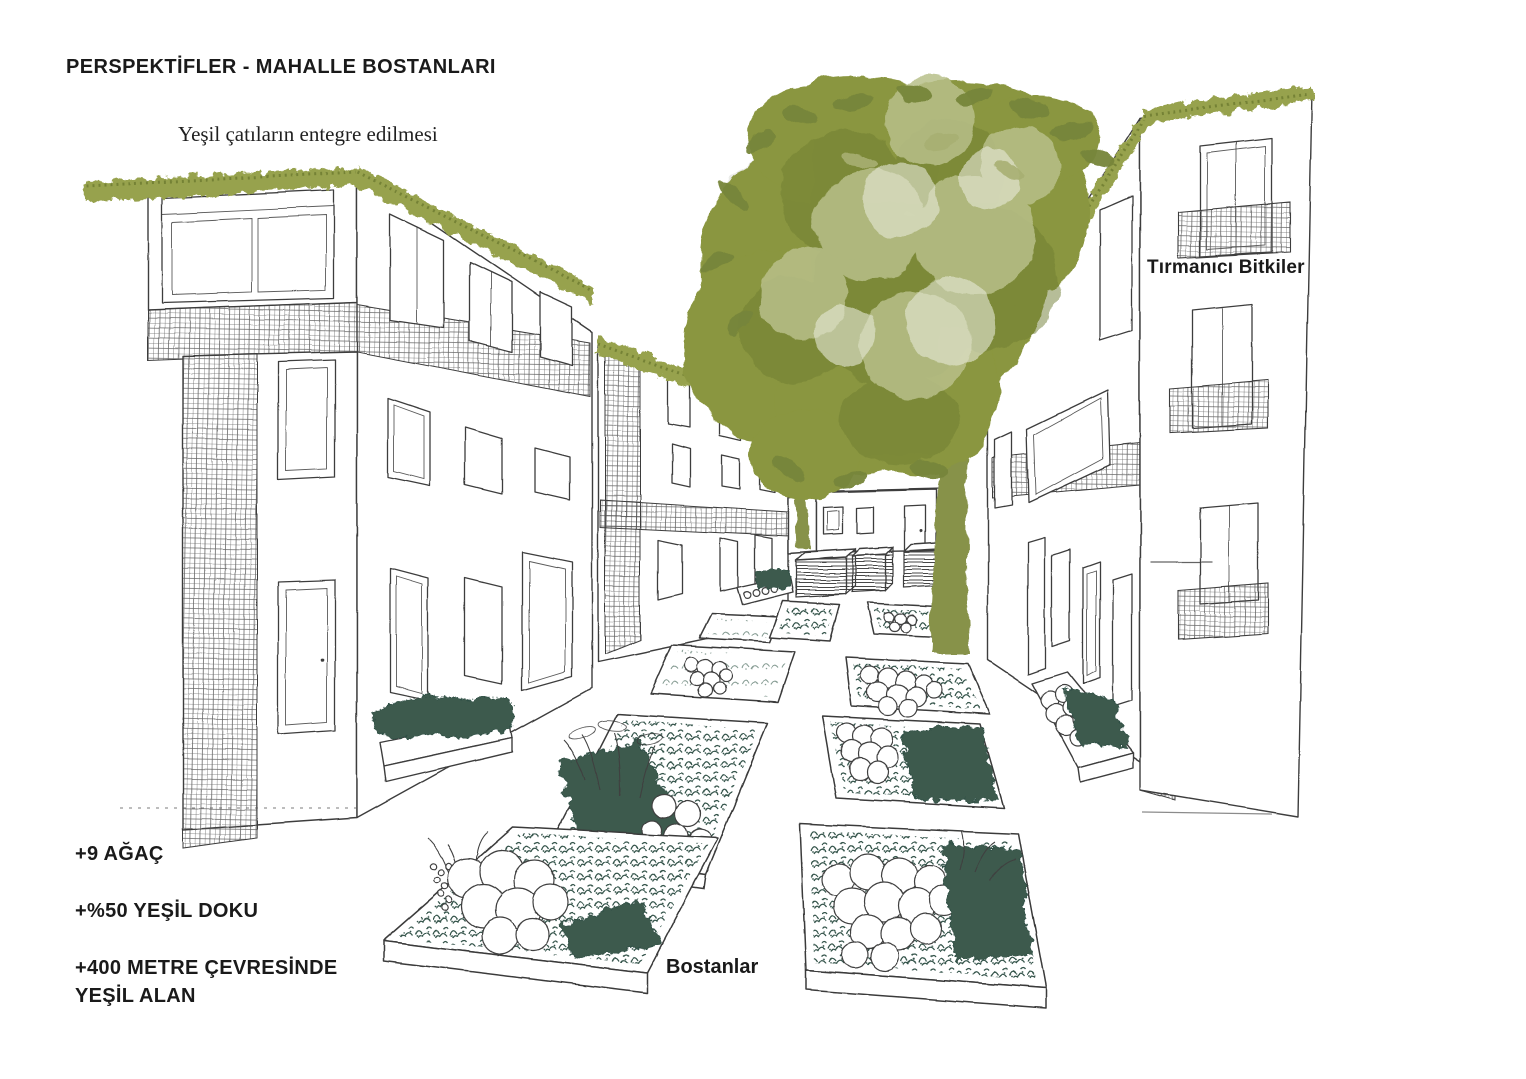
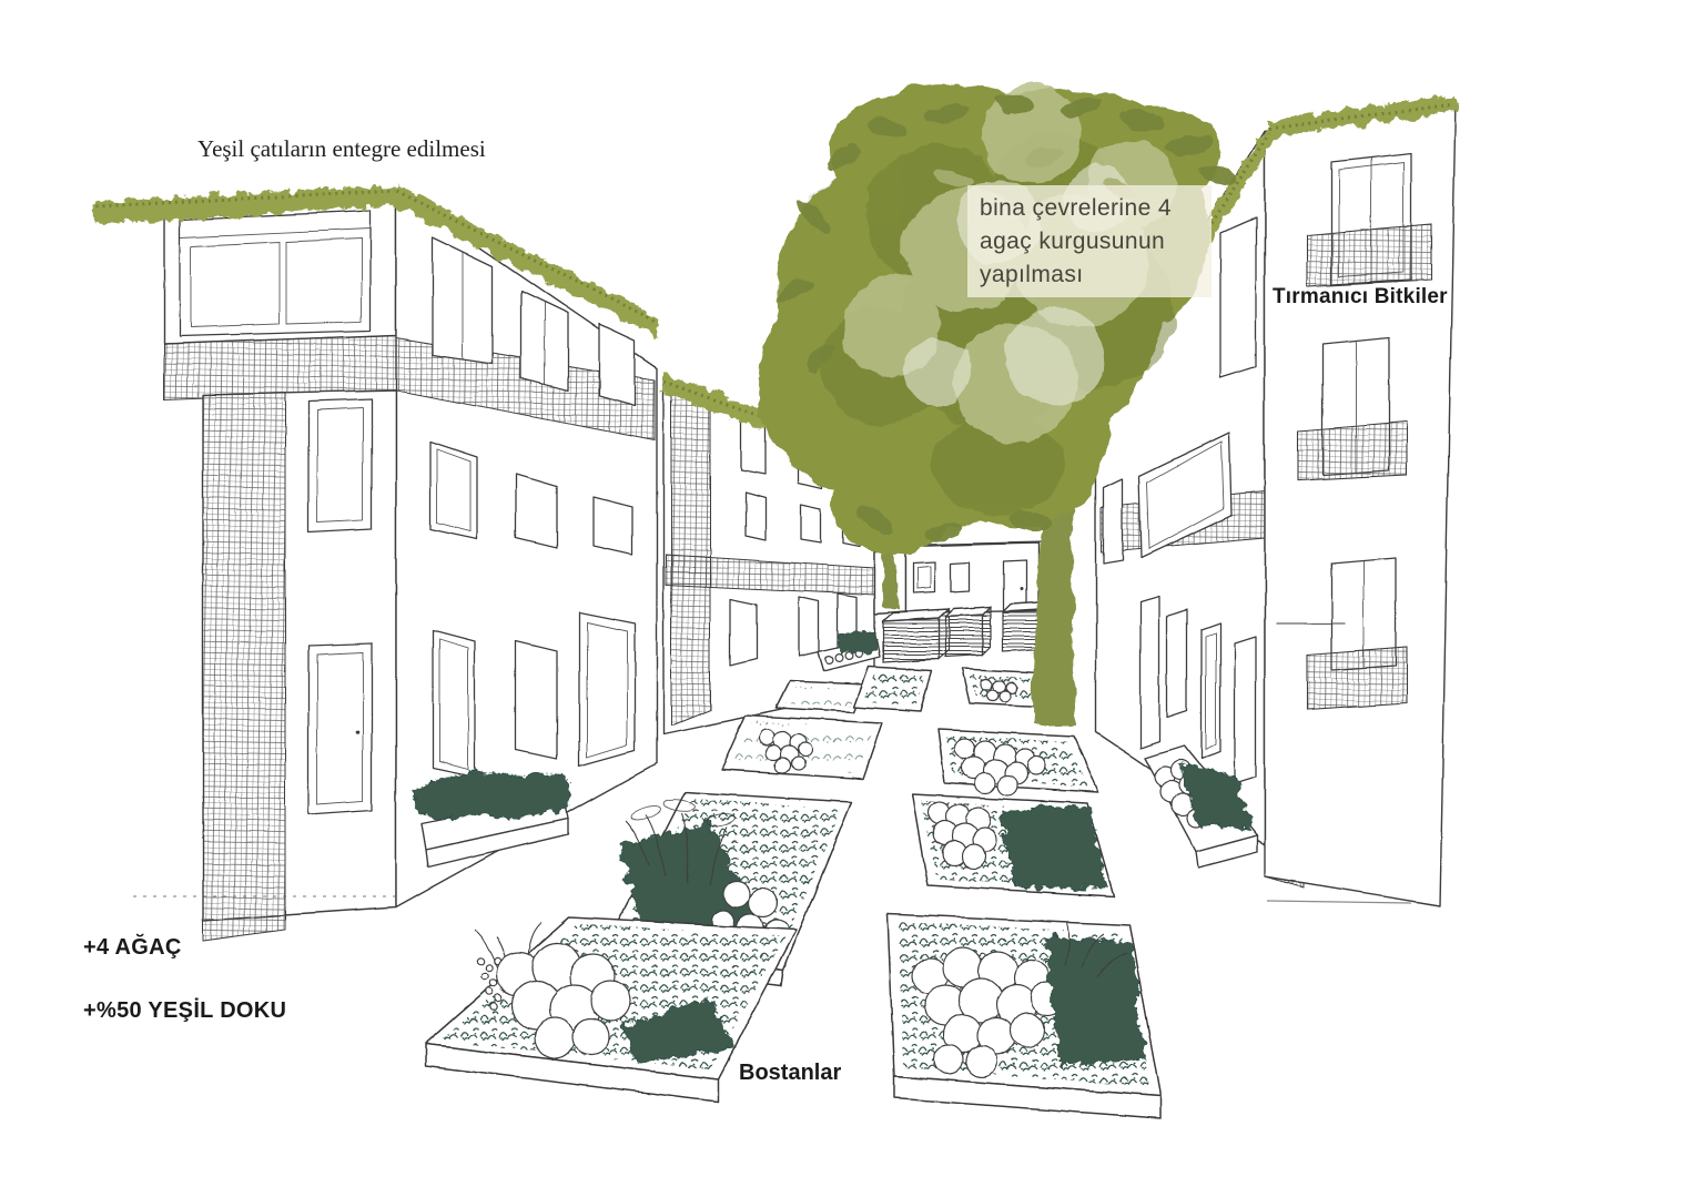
- PERSPEKTİFLER - MAHALLE BOSTANLARI
  Yeşil çatıların entegre edilmesi
+ bina çevrelerine 4
+ agaç kurgusunun
+ yapılması
  Tırmanıcı Bitkiler
- +9 AĞAÇ
+ +4 AĞAÇ
  +%50 YEŞİL DOKU
- +400 METRE ÇEVRESİNDE
- YEŞİL ALAN
  Bostanlar
